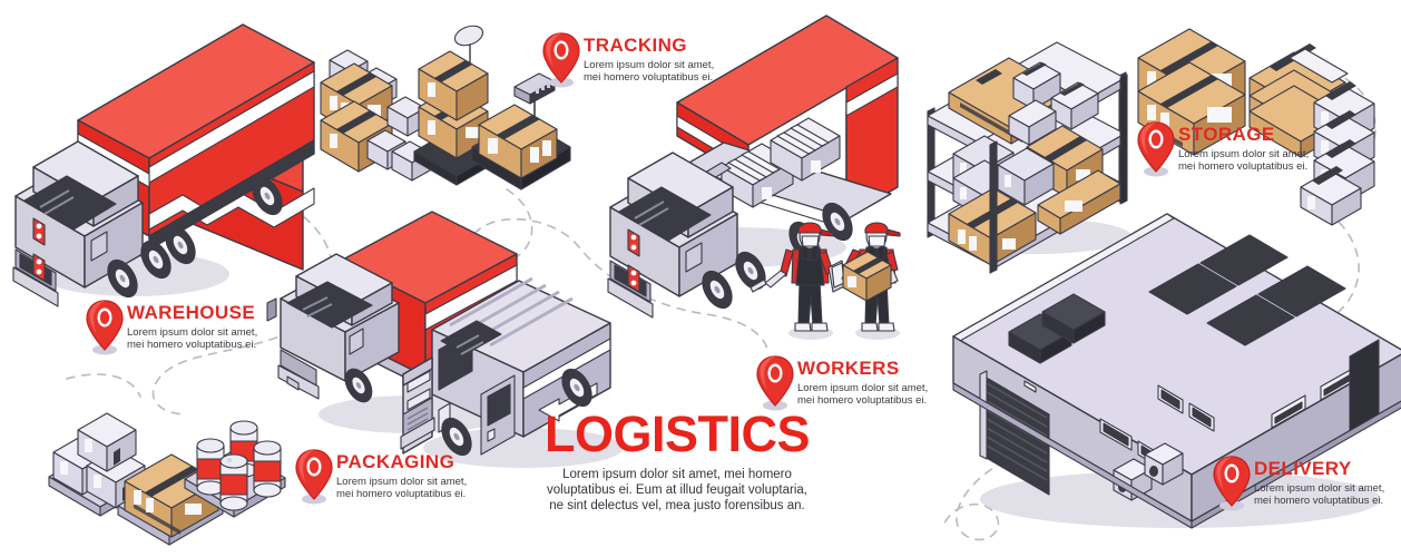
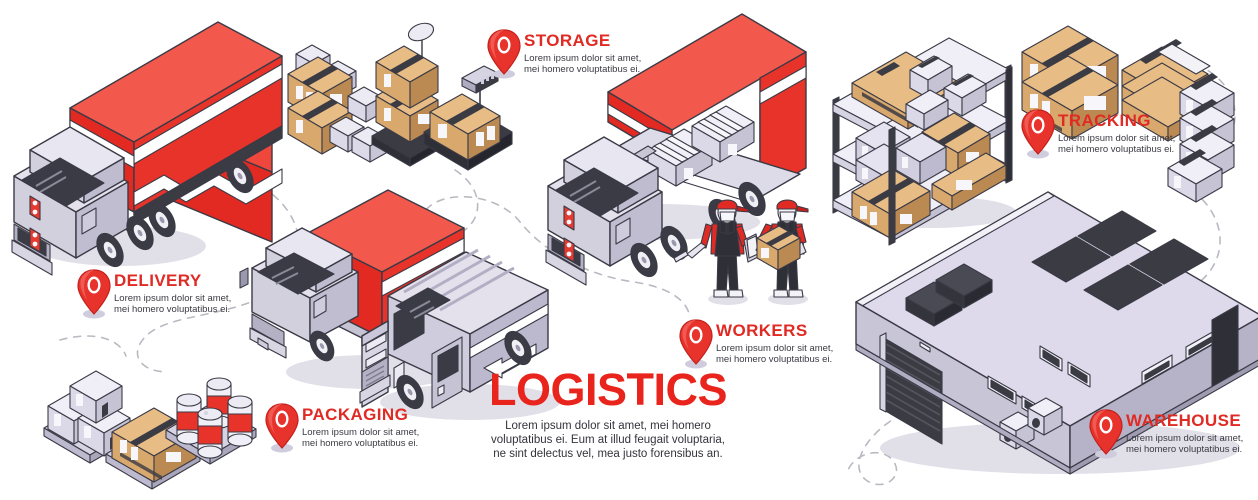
- TRACKING
+ STORAGE
  Lorem ipsum dolor sit amet,
  mei homero voluptatibus ei.
- STORAGE
+ TRACKING
  Lorem ipsum dolor sit amet,
  mei homero voluptatibus ei.
- WAREHOUSE
+ DELIVERY
  Lorem ipsum dolor sit amet,
  mei homero voluptatibus ei.
  WORKERS
  Lorem ipsum dolor sit amet,
  mei homero voluptatibus ei.
  PACKAGING
  Lorem ipsum dolor sit amet,
  mei homero voluptatibus ei.
- DELIVERY
+ WAREHOUSE
  Lorem ipsum dolor sit amet,
  mei homero voluptatibus ei.
  LOGISTICS
  Lorem ipsum dolor sit amet, mei homero
  voluptatibus ei. Eum at illud feugait voluptaria,
  ne sint delectus vel, mea justo forensibus an.
